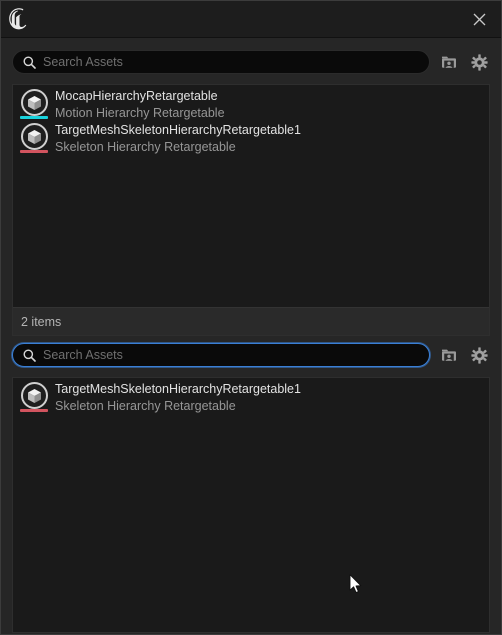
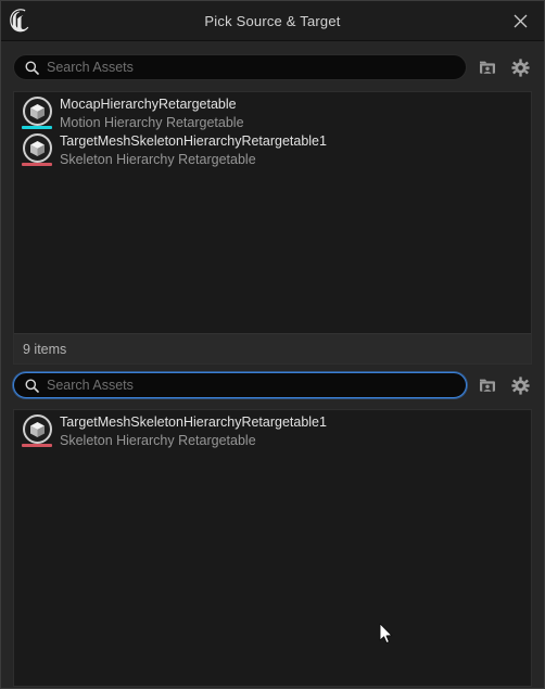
+ Pick Source & Target
  Search Assets
  MocapHierarchyRetargetable
  Motion Hierarchy Retargetable
  TargetMeshSkeletonHierarchyRetargetable1
  Skeleton Hierarchy Retargetable
- 2 items
+ 9 items
  Search Assets
  TargetMeshSkeletonHierarchyRetargetable1
  Skeleton Hierarchy Retargetable
